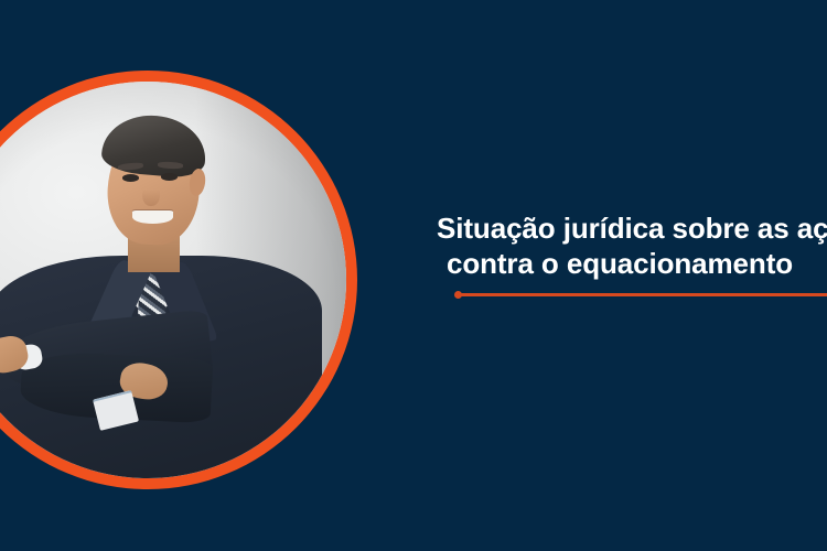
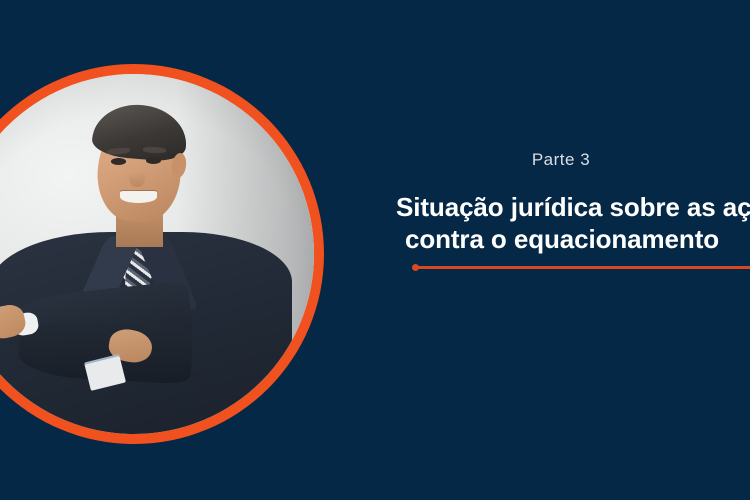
+ Parte 3
  Situação jurídica sobre as aç
  contra o equacionamento
